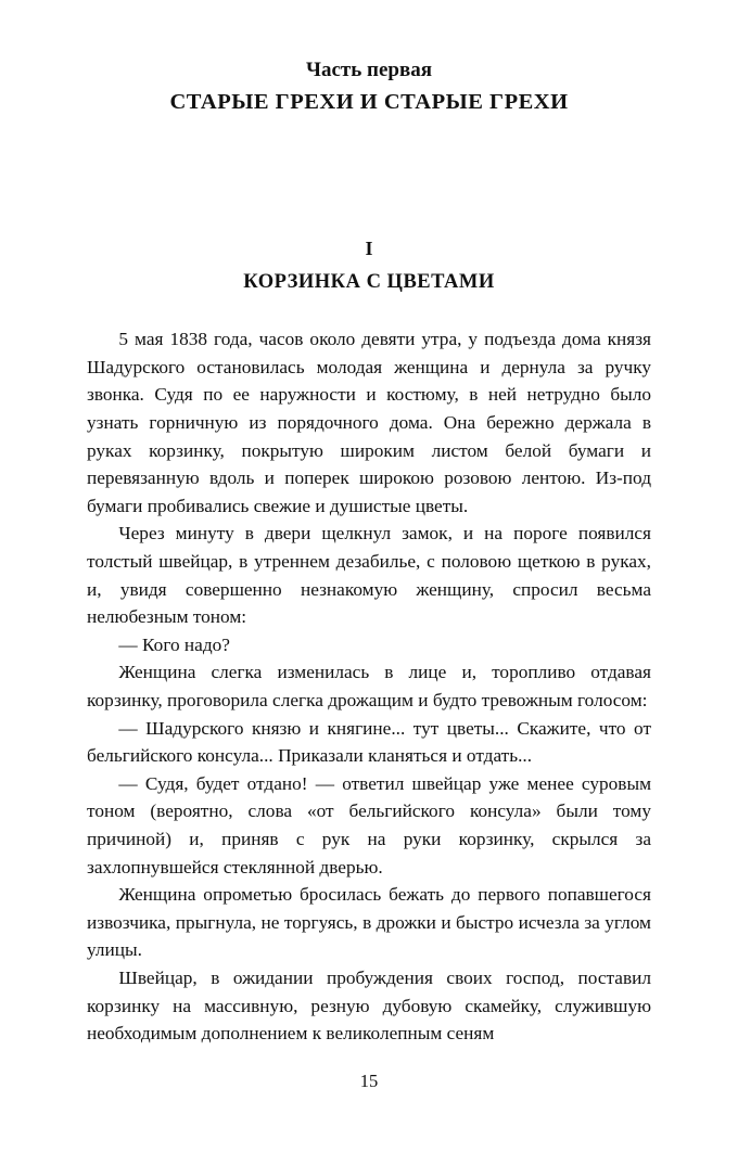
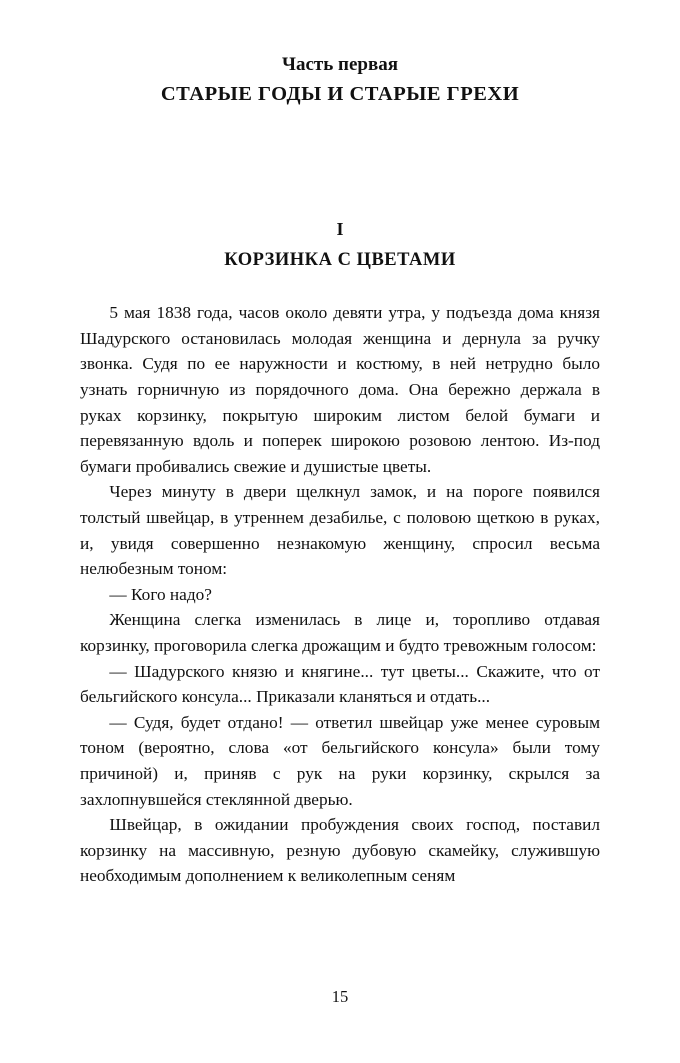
  Часть первая
- СТАРЫЕ ГРЕХИ И СТАРЫЕ ГРЕХИ
+ СТАРЫЕ ГОДЫ И СТАРЫЕ ГРЕХИ
  I
  КОРЗИНКА С ЦВЕТАМИ
  5 мая 1838 года, часов около девяти утра, у подъезда дома князя Шадурского остановилась молодая женщина и дернула за ручку звонка. Судя по ее наружности и костюму, в ней нетрудно было узнать горничную из порядочного дома. Она бережно держала в руках корзинку, покрытую широким листом белой бумаги и перевязанную вдоль и поперек широкою розовою лентою. Из-под бумаги пробивались свежие и душистые цветы.
  Через минуту в двери щелкнул замок, и на пороге появился толстый швейцар, в утреннем дезабилье, с половою щеткою в руках, и, увидя совершенно незнакомую женщину, спросил весьма нелюбезным тоном:
  — Кого надо?
  Женщина слегка изменилась в лице и, торопливо отдавая корзинку, проговорила слегка дрожащим и будто тревожным голосом:
  — Шадурского князю и княгине... тут цветы... Скажите, что от бельгийского консула... Приказали кланяться и отдать...
  — Судя, будет отдано! — ответил швейцар уже менее суровым тоном (вероятно, слова «от бельгийского консула» были тому причиной) и, приняв с рук на руки корзинку, скрылся за захлопнувшейся стеклянной дверью.
- Женщина опрометью бросилась бежать до первого попавшегося извозчика, прыгнула, не торгуясь, в дрожки и быстро исчезла за углом улицы.
  Швейцар, в ожидании пробуждения своих господ, поставил корзинку на массивную, резную дубовую скамейку, служившую необходимым дополнением к великолепным сеням
  15
